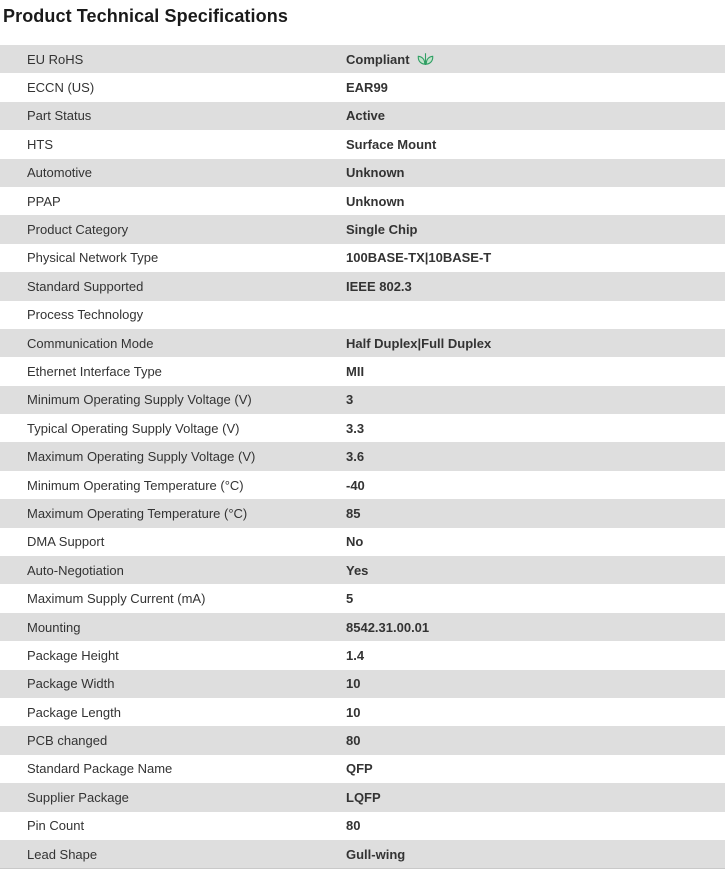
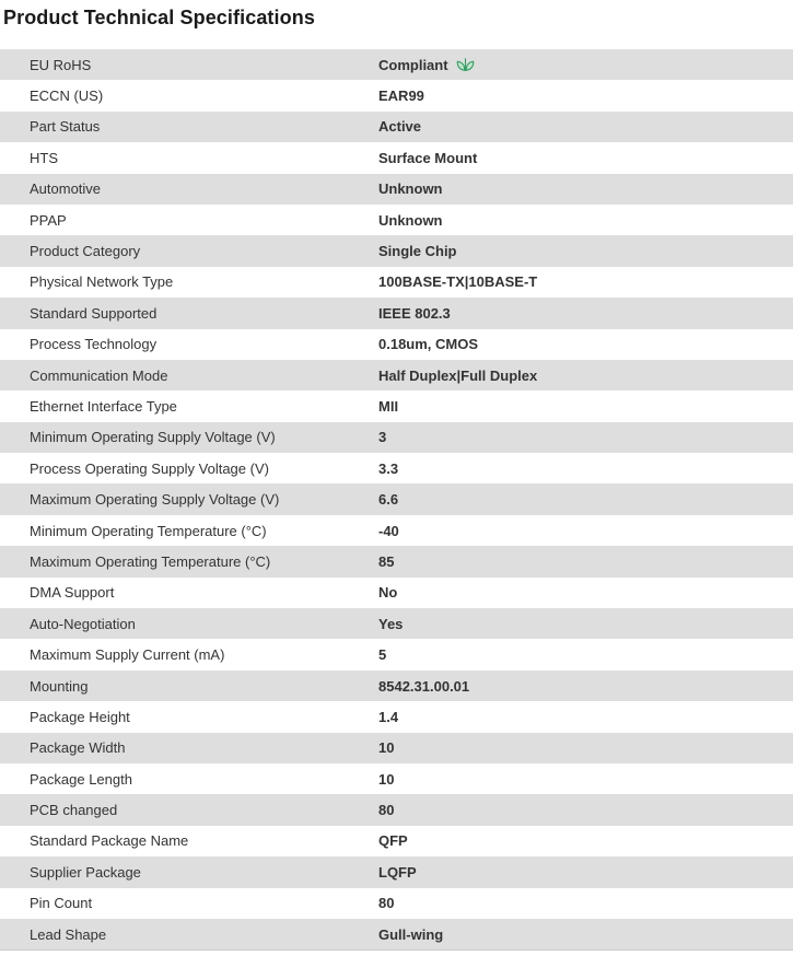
  Product Technical Specifications
  EU RoHS
  Compliant
  ECCN (US)
  EAR99
  Part Status
  Active
  HTS
  Surface Mount
  Automotive
  Unknown
  PPAP
  Unknown
  Product Category
  Single Chip
  Physical Network Type
  100BASE-TX|10BASE-T
  Standard Supported
  IEEE 802.3
  Process Technology
+ 0.18um, CMOS
  Communication Mode
  Half Duplex|Full Duplex
  Ethernet Interface Type
  MII
  Minimum Operating Supply Voltage (V)
  3
- Typical Operating Supply Voltage (V)
+ Process Operating Supply Voltage (V)
  3.3
  Maximum Operating Supply Voltage (V)
- 3.6
+ 6.6
  Minimum Operating Temperature (°C)
  -40
  Maximum Operating Temperature (°C)
  85
  DMA Support
  No
  Auto-Negotiation
  Yes
  Maximum Supply Current (mA)
  5
  Mounting
  8542.31.00.01
  Package Height
  1.4
  Package Width
  10
  Package Length
  10
  PCB changed
  80
  Standard Package Name
  QFP
  Supplier Package
  LQFP
  Pin Count
  80
  Lead Shape
  Gull-wing
